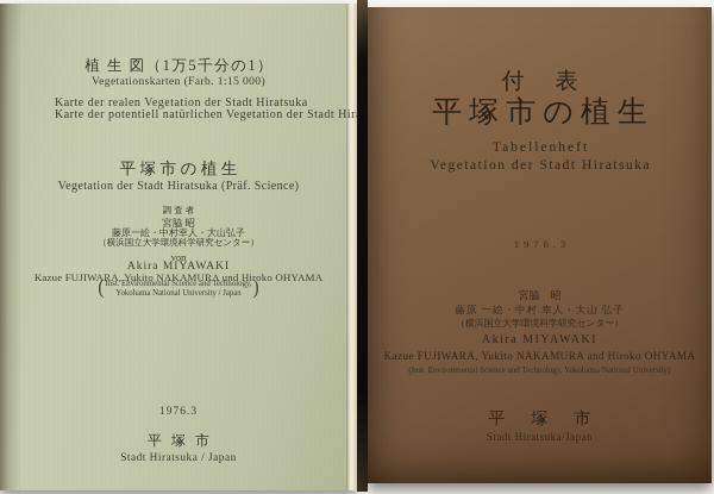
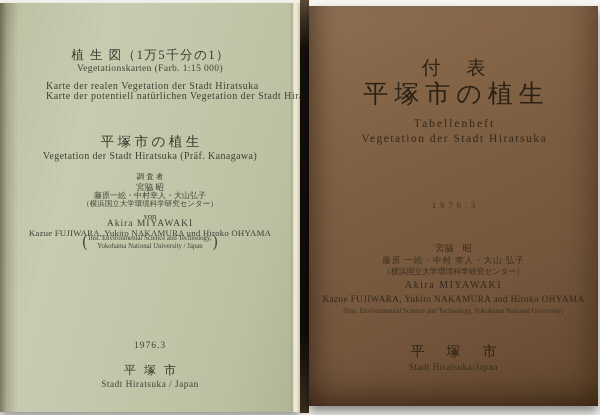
  植 生 図（1万5千分の1）
  Vegetationskarten (Farb. 1:15 000)
  Karte der realen Vegetation der Stadt Hiratsuka
  Karte der potentiell natürlichen Vegetation der Stadt Hir
  平塚市の植生
- Vegetation der Stadt Hiratsuka (Präf. Science)
+ Vegetation der Stadt Hiratsuka (Präf. Kanagawa)
  調査者
  宮脇 昭
  藤原一絵・中村幸人・大山弘子
  （横浜国立大学環境科学研究センター）
  von
  Akira MIYAWAKI
  Kazue FUJIWARA, Yukito NAKAMURA und Hiroko OHYAMA
  (
  )
  1976.3
  平塚市
  Stadt Hiratsuka / Japan
  付表
  平塚市の植生
  Tabellenheft
  Vegetation der Stadt Hiratsuka
  1976.3
  宮脇 昭
  藤原 一絵・中村 幸人・大山 弘子
  （横浜国立大学環境科学研究センター）
  Akira MIYAWAKI
  Kazue FUJIWARA, Yukito NAKAMURA and Hiroko OHYAMA
  (Inst. Environmental Science and Technology, Yokohama National University)
  平塚市
  Stadt Hiratsuka/Japan
